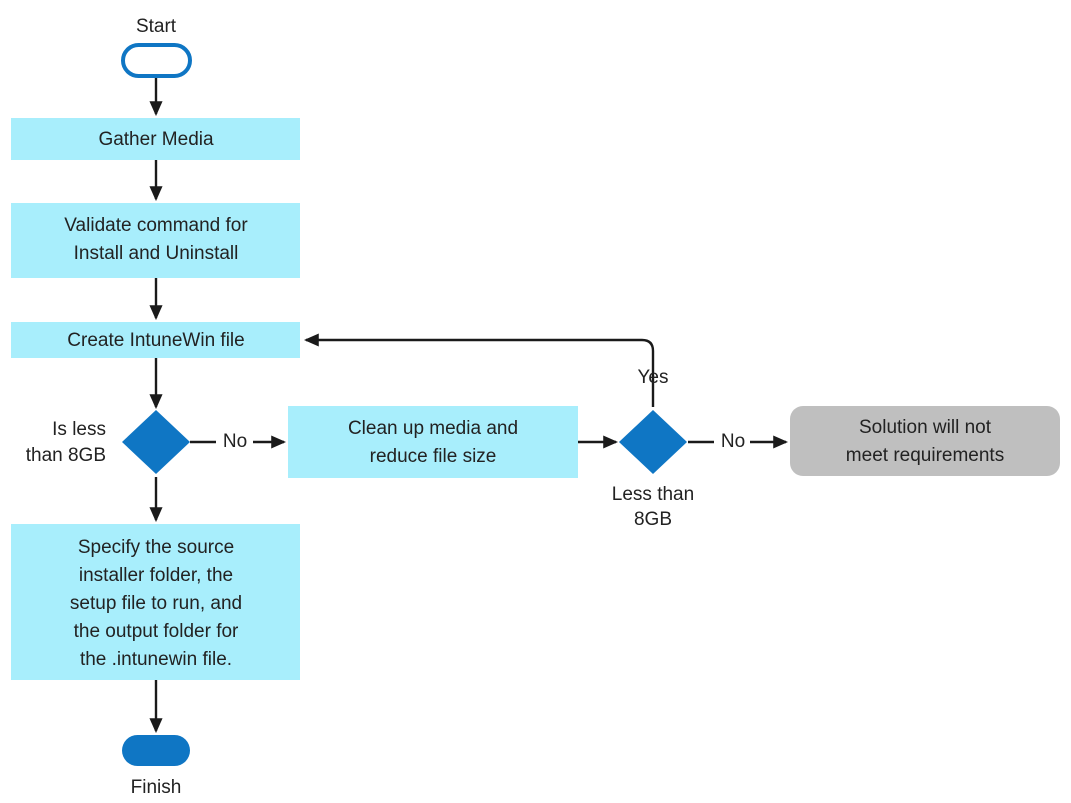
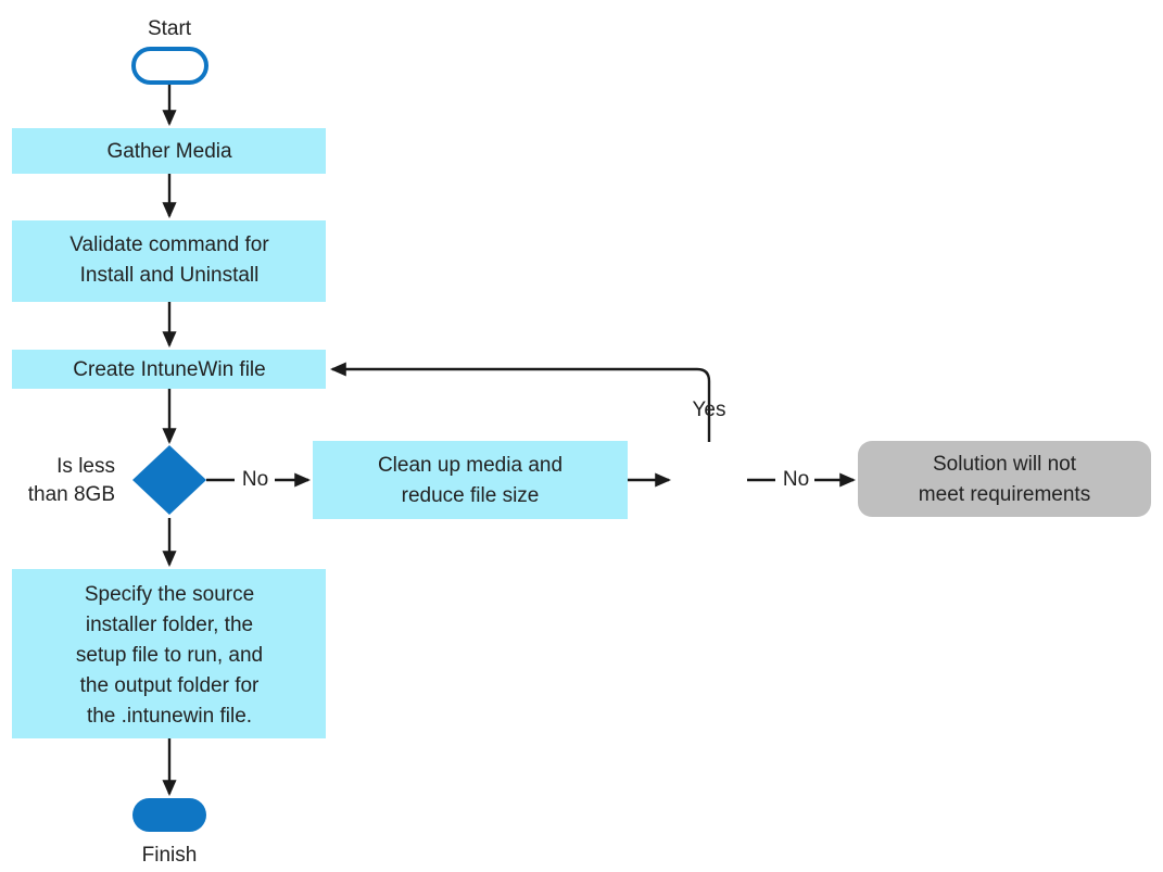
  Start
  Gather Media
  Validate command for
  Install and Uninstall
  Create IntuneWin file
  Is less
  than 8GB
  No
  Clean up media and
  reduce file size
  Yes
- Less than
- 8GB
  No
  Solution will not
  meet requirements
  Specify the source
  installer folder, the
  setup file to run, and
  the output folder for
  the .intunewin file.
  Finish
